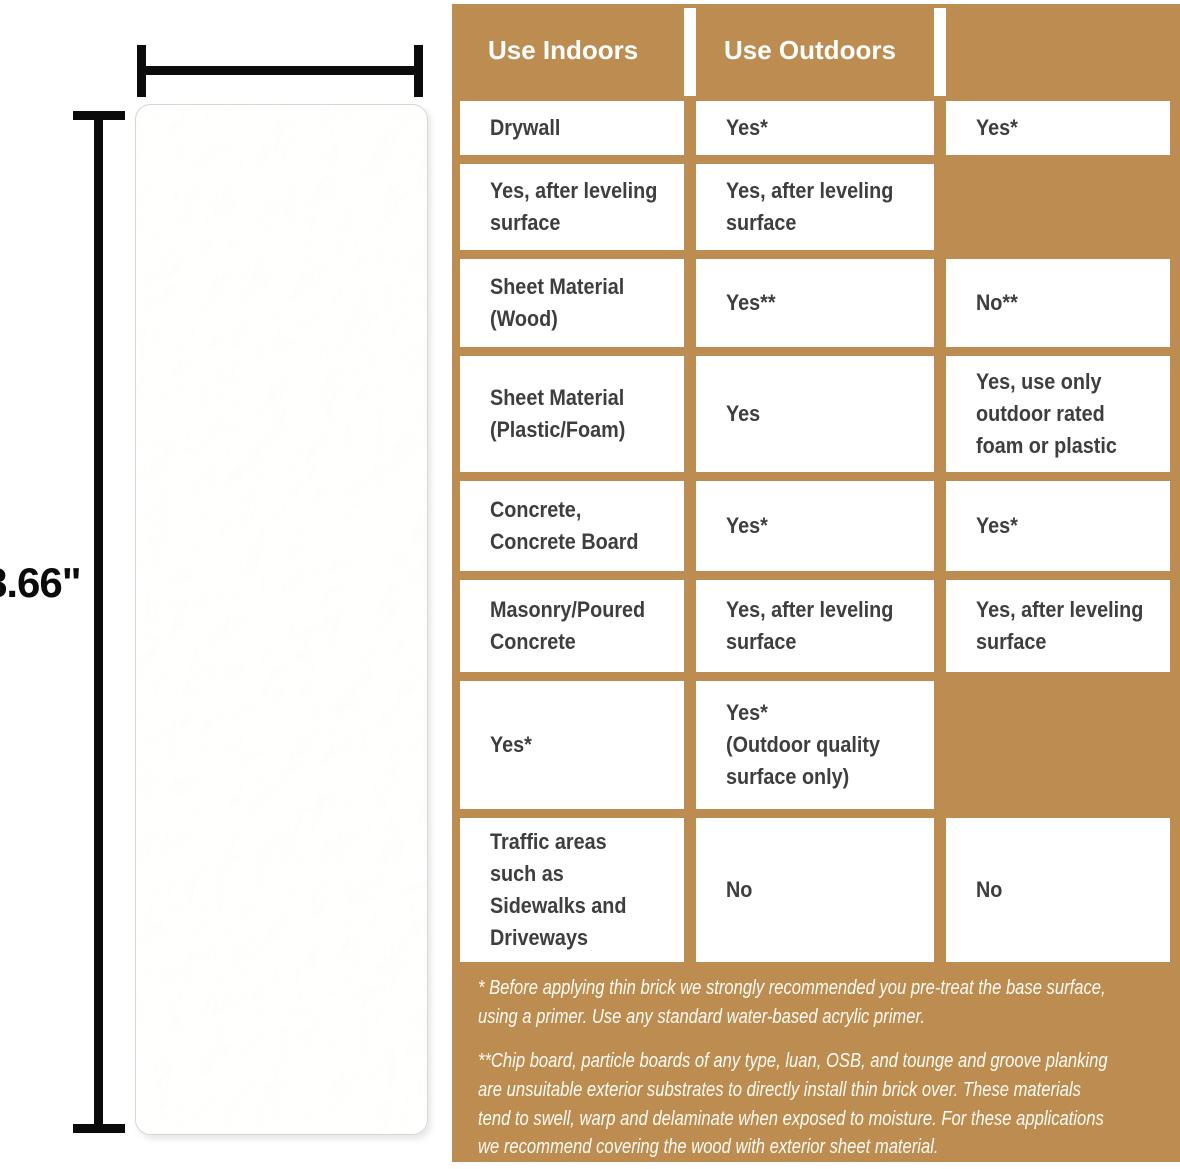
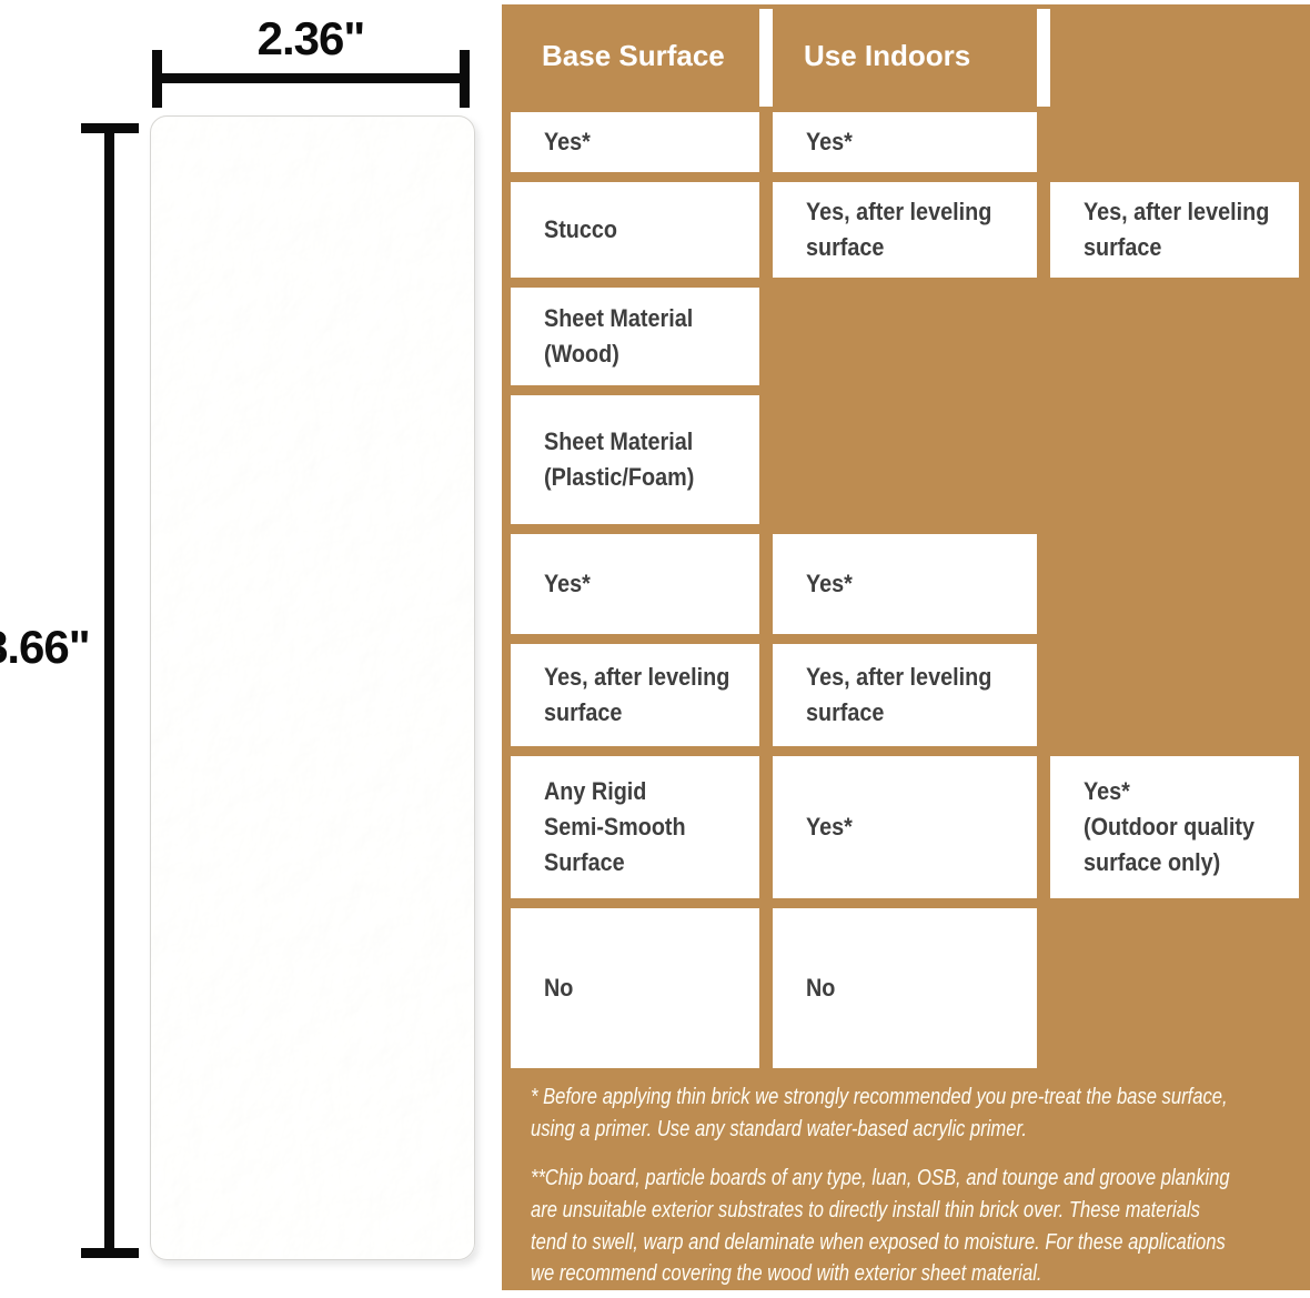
+ 2.36"
  .66"
+ Base Surface
  Use Indoors
- Use Outdoors
- Drywall
  Yes*
  Yes*
+ Stucco
  Yes, after leveling
  surface
  Yes, after leveling
  surface
  Sheet Material
  (Wood)
- Yes**
- No**
  Sheet Material
  (Plastic/Foam)
- Yes
- Yes, use only
- outdoor rated
- foam or plastic
- Concrete,
- Concrete Board
  Yes*
  Yes*
- Masonry/Poured
- Concrete
  Yes, after leveling
  surface
  Yes, after leveling
  surface
+ Any Rigid
+ Semi-Smooth
+ Surface
  Yes*
  Yes*
  (Outdoor quality
  surface only)
- Traffic areas
- such as
- Sidewalks and
- Driveways
  No
  No
  * Before applying thin brick we strongly recommended you pre-treat the base surface,
  using a primer. Use any standard water-based acrylic primer.
  **Chip board, particle boards of any type, luan, OSB, and tounge and groove planking
  are unsuitable exterior substrates to directly install thin brick over. These materials
  tend to swell, warp and delaminate when exposed to moisture. For these applications
  we recommend covering the wood with exterior sheet material.
